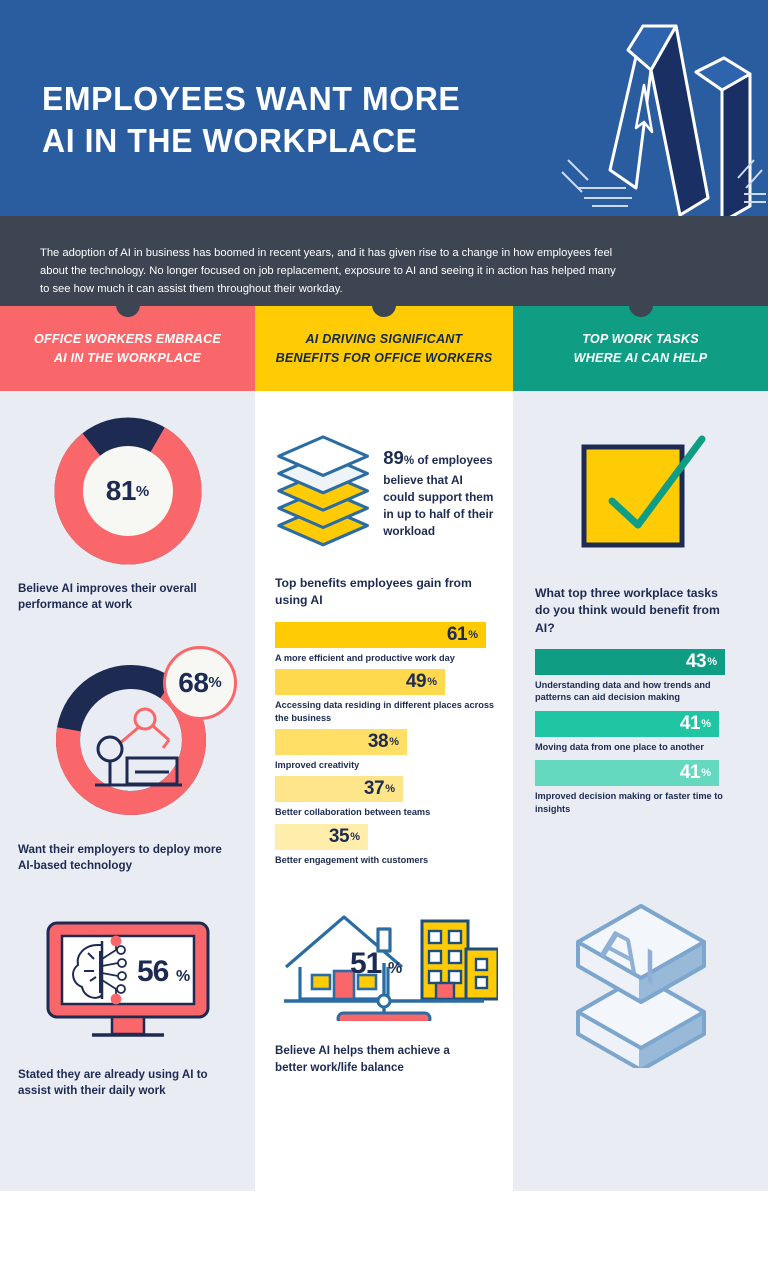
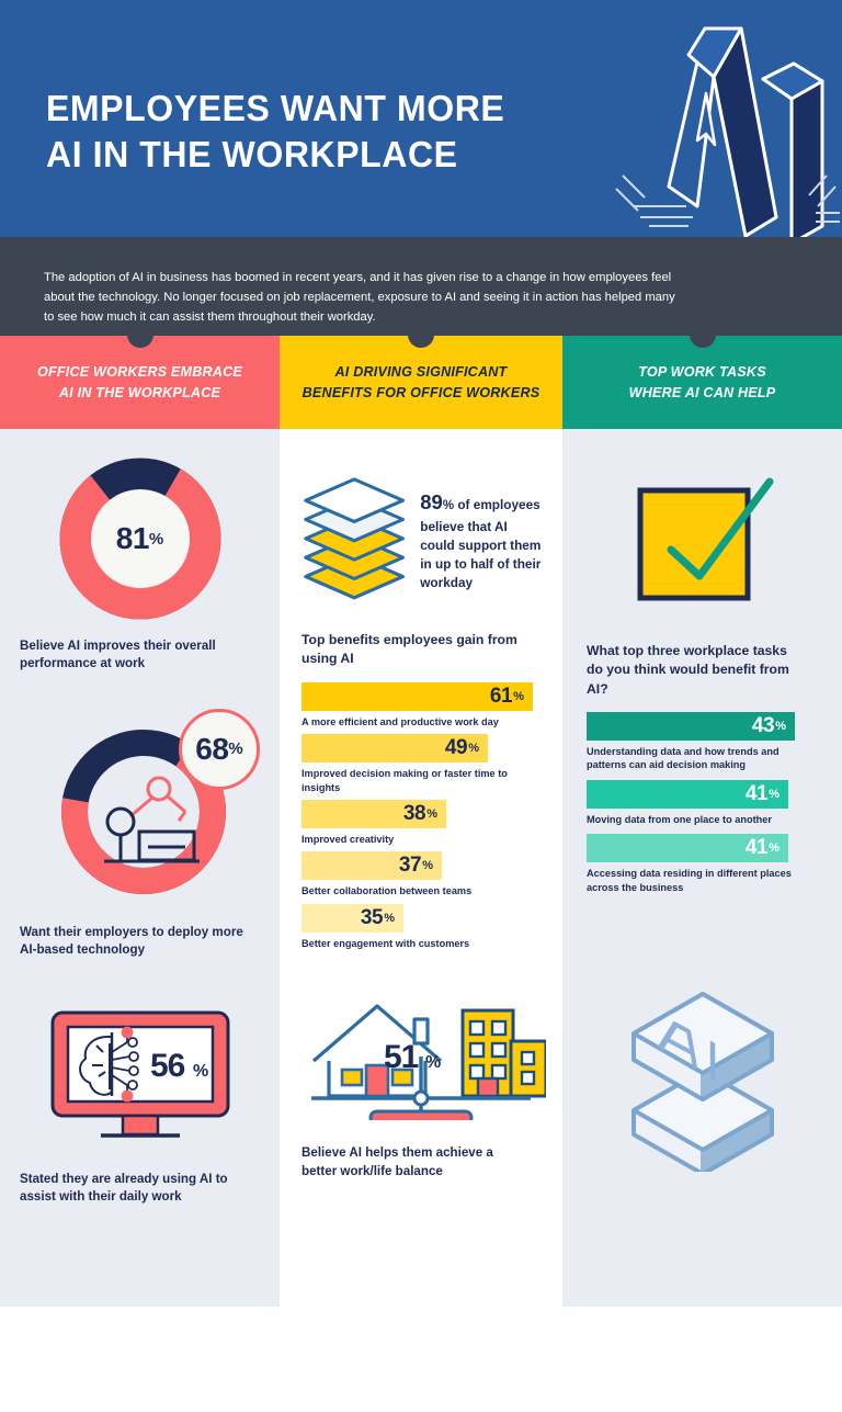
  EMPLOYEES WANT MORE
  AI IN THE WORKPLACE
  The adoption of AI in business has boomed in recent years, and it has given rise to a change in how employees feel about the technology. No longer focused on job replacement, exposure to AI and seeing it in action has helped many to see how much it can assist them throughout their workday.
  OFFICE WORKERS EMBRACE
  AI IN THE WORKPLACE
  AI DRIVING SIGNIFICANT
  BENEFITS FOR OFFICE WORKERS
  TOP WORK TASKS
  WHERE AI CAN HELP
  81
  %
  Believe AI improves their overall performance at work
  68
  %
  Want their employers to deploy more AI-based technology
  56
  %
  Stated they are already using AI to assist with their daily work
- 89% of employees believe that AI could support them in up to half of their workload
+ 89% of employees believe that AI could support them in up to half of their workday
  Top benefits employees gain from using AI
  61
  %
  A more efficient and productive work day
  49
  %
- Accessing data residing in different places across the business
+ Improved decision making or faster time to insights
  38
  %
  Improved creativity
  37
  %
  Better collaboration between teams
  35
  %
  Better engagement with customers
  51
  %
  Believe AI helps them achieve a better work/life balance
  What top three workplace tasks do you think would benefit from AI?
  43
  %
  Understanding data and how trends and patterns can aid decision making
  41
  %
  Moving data from one place to another
  41
  %
- Improved decision making or faster time to insights
+ Accessing data residing in different places across the business
